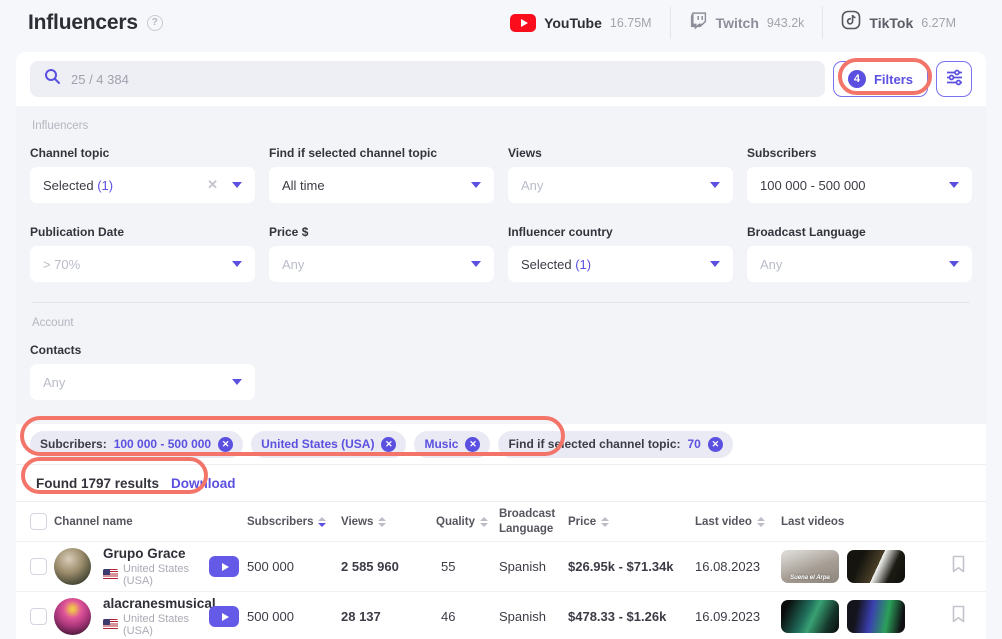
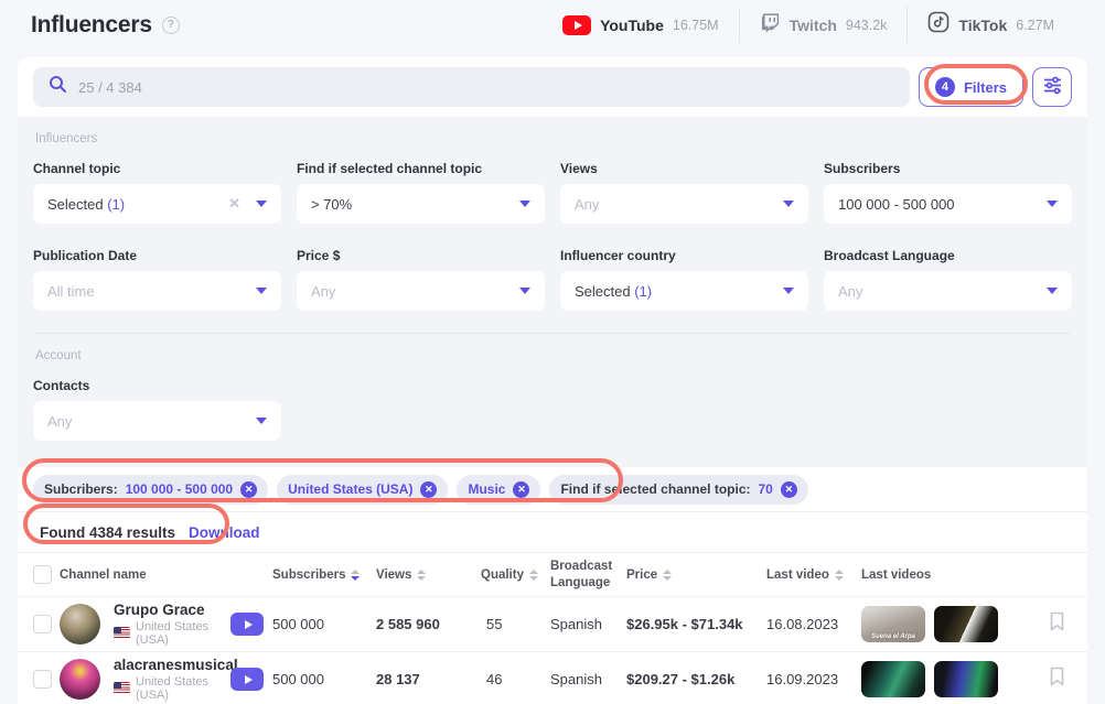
  Influencers
  ?
  YouTube
  16.75M
  Twitch
  943.2k
  TikTok
  6.27M
  25 / 4 384
  4
  Filters
  Influencers
  Channel topic
  Selected (1)
  ✕
  Find if selected channel topic
- All time
+ > 70%
  Views
  Any
  Subscribers
  100 000 - 500 000
  Publication Date
- > 70%
+ All time
  Price $
  Any
  Influencer country
  Selected (1)
  Broadcast Language
  Any
  Account
  Contacts
  Any
  Subcribers:
  100 000 - 500 000
  ✕
  United States (USA)
  ✕
  Music
  ✕
  Find if selected channel topic:
  70
  ✕
- Found 1797 results
+ Found 4384 results
  Download
  Channel name
  Subscribers
  Views
  Quality
  Broadcast Language
  Price
  Last video
  Last videos
  Grupo Grace
  United States (USA)
  500 000
  2 585 960
  55
  Spanish
  $26.95k - $71.34k
  16.08.2023
  alacranesmusical
  United States (USA)
  500 000
  28 137
  46
  Spanish
- $478.33 - $1.26k
+ $209.27 - $1.26k
  16.09.2023
